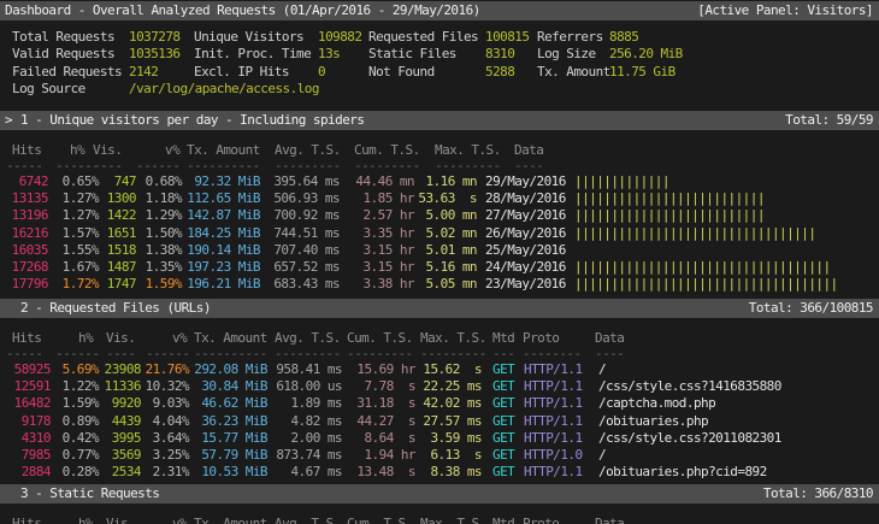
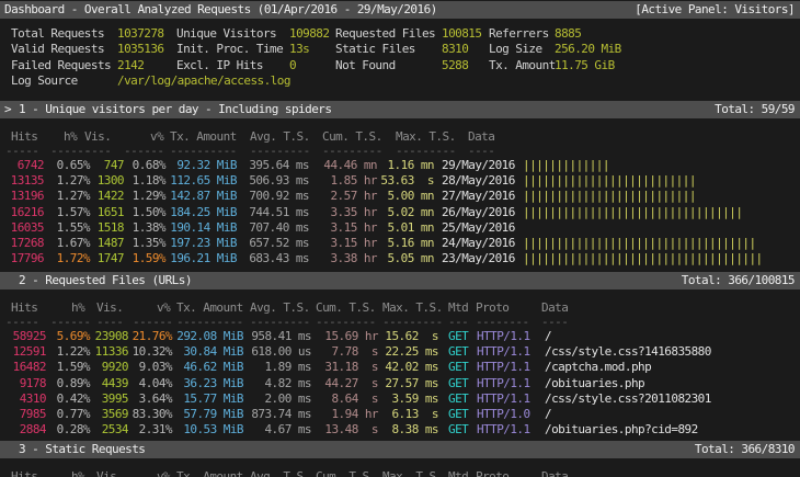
  Dashboard - Overall Analyzed Requests (01/Apr/2016 - 29/May/2016)
  [Active Panel: Visitors]
  Total Requests
  1037278
  Unique Visitors
  109882
  Requested Files
  100815
  Referrers
  8885
  Valid Requests
  1035136
  Init. Proc. Time
  13s
  Static Files
  8310
  Log Size
  256.20 MiB
  Failed Requests
  2142
  Excl. IP Hits
  0
  Not Found
  5288
  Tx. Amount
  11.75 GiB
  Log Source
  /var/log/apache/access.log
  >
  1 - Unique visitors per day - Including spiders
  Total: 59/59
  Hits
  h%
  Vis.
  v%
  Tx. Amount
  Avg. T.S.
  Cum. T.S.
  Max. T.S.
  Data
  -----
  ------
  ----
  ------
  ----------
  ---------
  ---------
  ---------
  ----
  6742
  0.65%
  747
  0.68%
  92.32 MiB
  395.64 ms
  44.46 mn
  1.16 mn
  29/May/2016
  |||||||||||||
  13135
  1.27%
  1300
  1.18%
  112.65 MiB
  506.93 ms
  1.85 hr
  53.63 s
  28/May/2016
  ||||||||||||||||||||||||||
  13196
  1.27%
  1422
  1.29%
  142.87 MiB
  700.92 ms
  2.57 hr
  5.00 mn
  27/May/2016
  ||||||||||||||||||||||||||
  16216
  1.57%
  1651
  1.50%
  184.25 MiB
  744.51 ms
  3.35 hr
  5.02 mn
  26/May/2016
  |||||||||||||||||||||||||||||||||
  16035
  1.55%
  1518
  1.38%
  190.14 MiB
  707.40 ms
  3.15 hr
  5.01 mn
  25/May/2016
  17268
  1.67%
  1487
  1.35%
  197.23 MiB
  657.52 ms
  3.15 hr
  5.16 mn
  24/May/2016
  |||||||||||||||||||||||||||||||||||
  17796
  1.72%
  1747
  1.59%
  196.21 MiB
  683.43 ms
  3.38 hr
  5.05 mn
  23/May/2016
  ||||||||||||||||||||||||||||||||||||
  2 - Requested Files (URLs)
  Total: 366/100815
  Hits
  h%
  Vis.
  v%
  Tx. Amount
  Avg. T.S.
  Cum. T.S.
  Max. T.S.
  Mtd
  Proto
  Data
  -----
  ------
  ----
  ------
  ----------
  ---------
  ---------
  ---------
  ---
  --------
  ----
  58925
  5.69%
  23908
  21.76%
  292.08 MiB
  958.41 ms
  15.69 hr
  15.62 s
  GET
  HTTP/1.1
  /
  12591
  1.22%
  11336
  10.32%
  30.84 MiB
  618.00 us
  7.78 s
  22.25 ms
  GET
  HTTP/1.1
  /css/style.css?1416835880
  16482
  1.59%
  9920
  9.03%
  46.62 MiB
  1.89 ms
  31.18 s
  42.02 ms
  GET
  HTTP/1.1
  /captcha.mod.php
  9178
  0.89%
  4439
  4.04%
  36.23 MiB
  4.82 ms
  44.27 s
  27.57 ms
  GET
  HTTP/1.1
  /obituaries.php
  4310
  0.42%
  3995
  3.64%
  15.77 MiB
  2.00 ms
  8.64 s
  3.59 ms
  GET
  HTTP/1.1
  /css/style.css?2011082301
  7985
  0.77%
  3569
- 3.25%
+ 83.30%
  57.79 MiB
  873.74 ms
  1.94 hr
  6.13 s
  GET
  HTTP/1.0
  /
  2884
  0.28%
  2534
  2.31%
  10.53 MiB
  4.67 ms
  13.48 s
  8.38 ms
  GET
  HTTP/1.1
  /obituaries.php?cid=892
  3 - Static Requests
  Total: 366/8310
